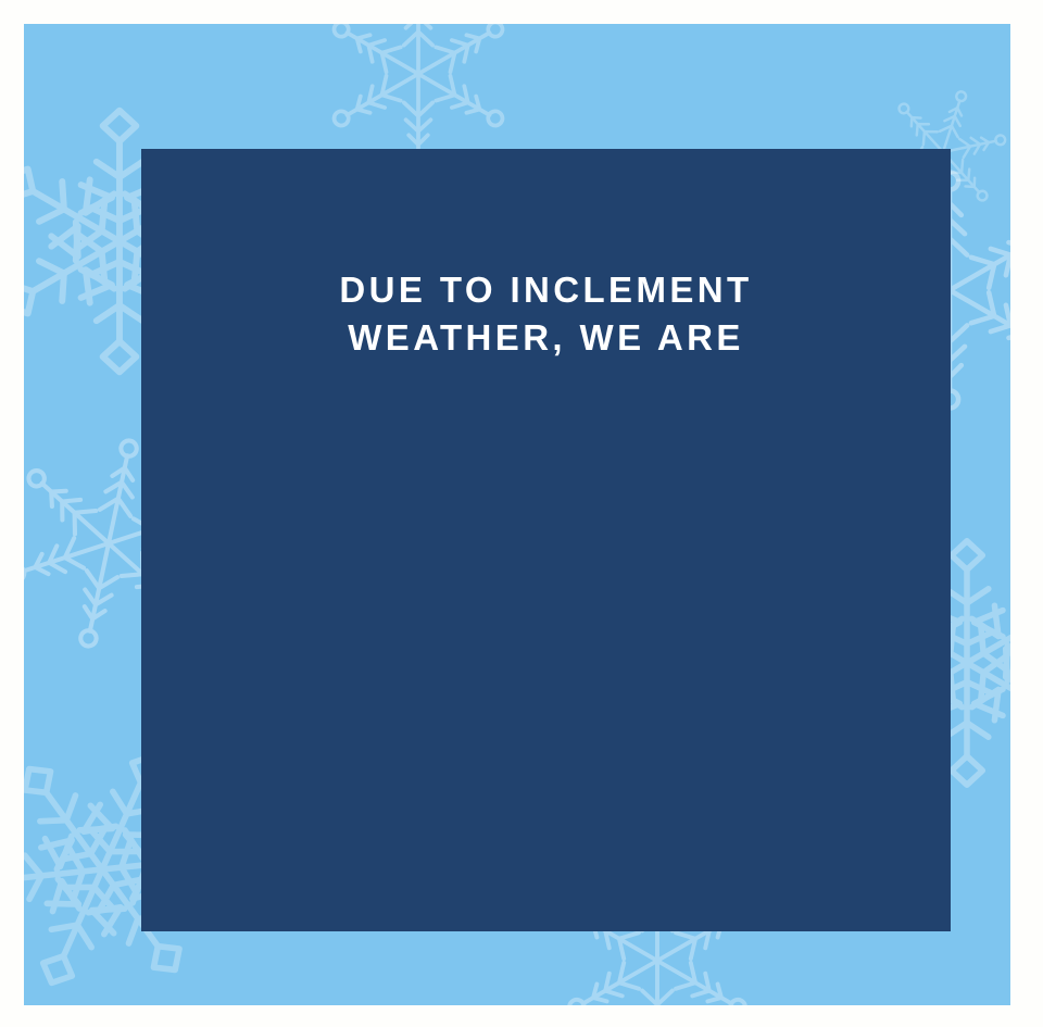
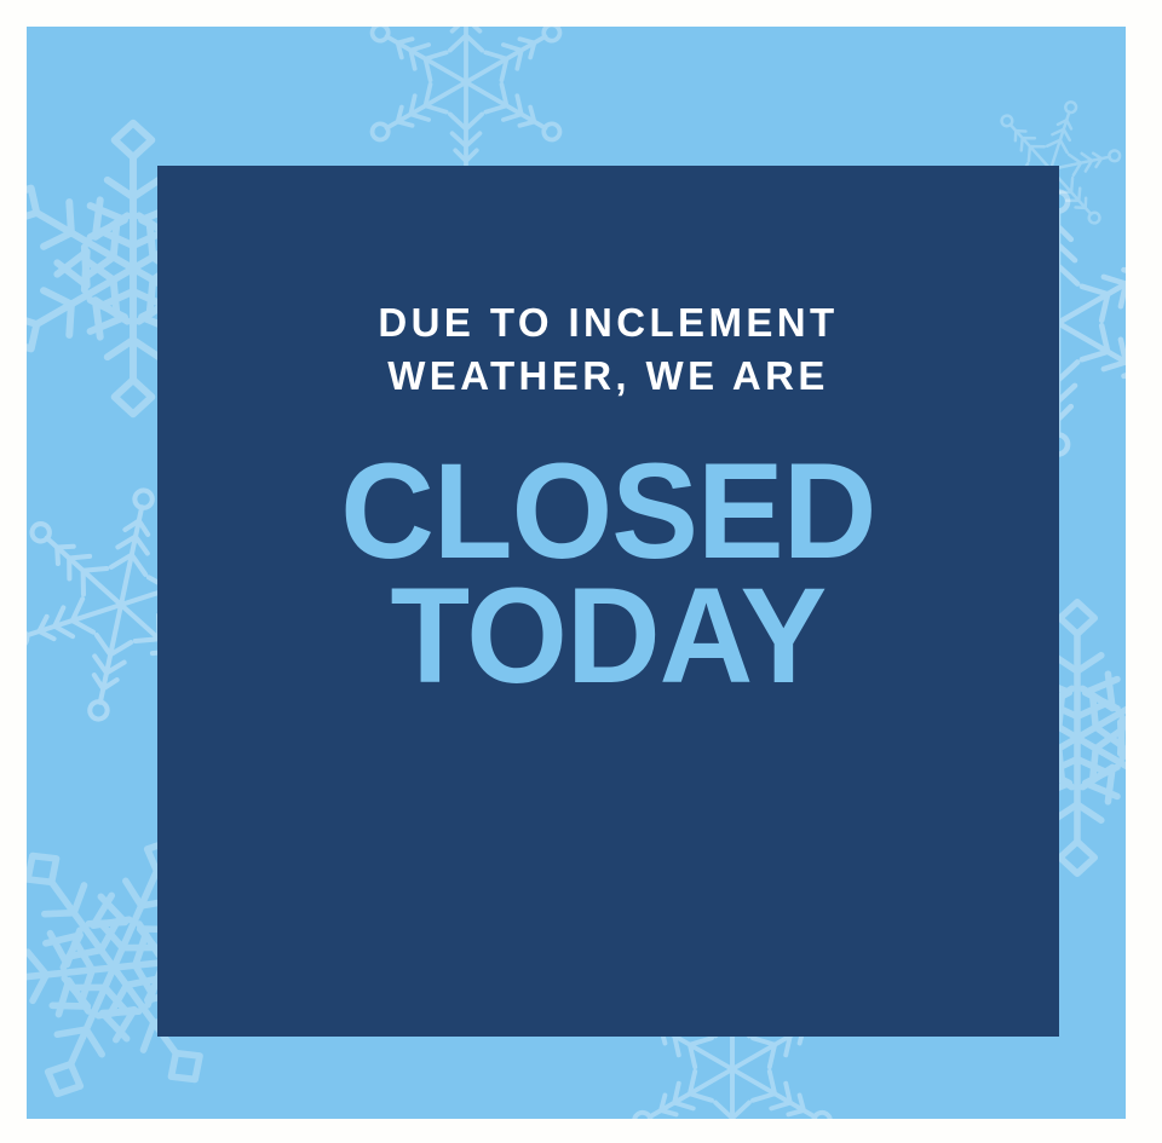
  DUE TO INCLEMENT
  WEATHER, WE ARE
+ CLOSED
+ TODAY
